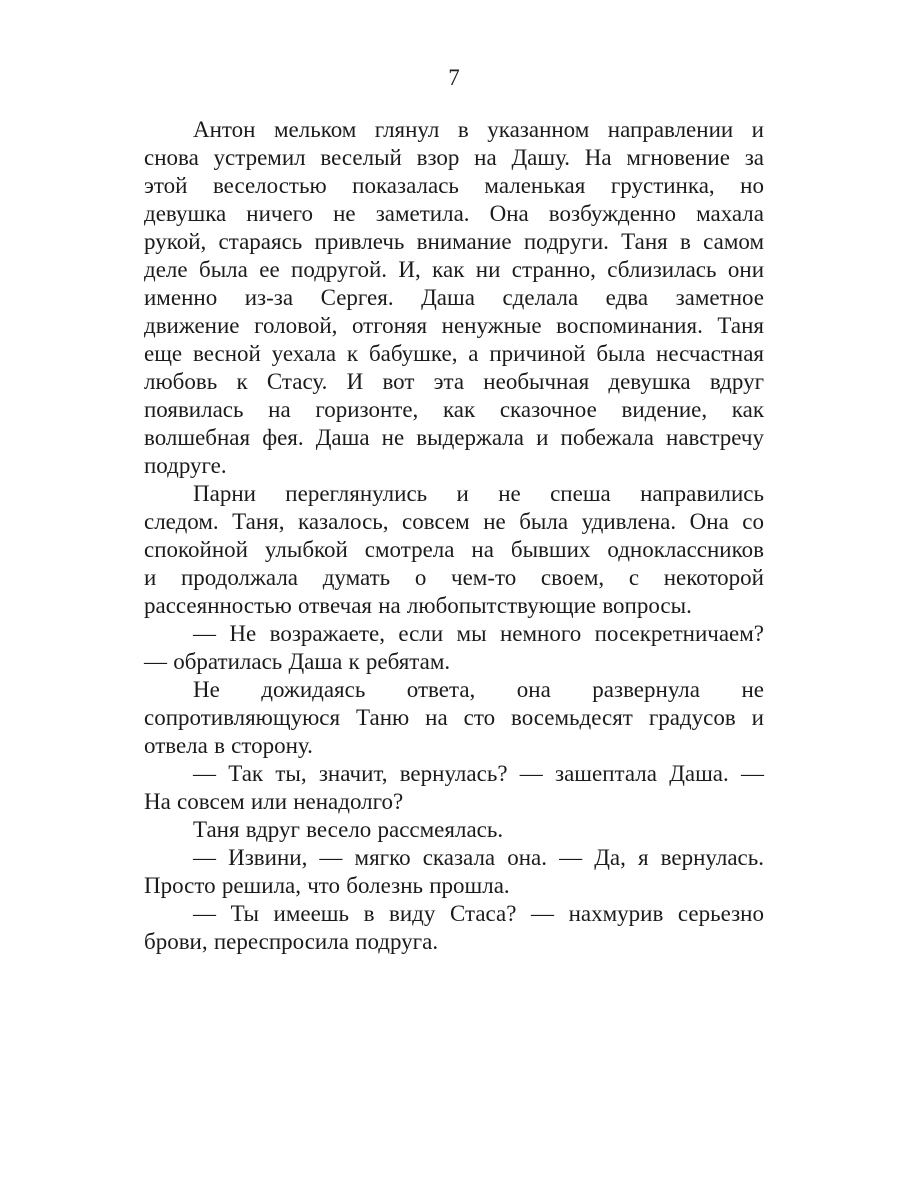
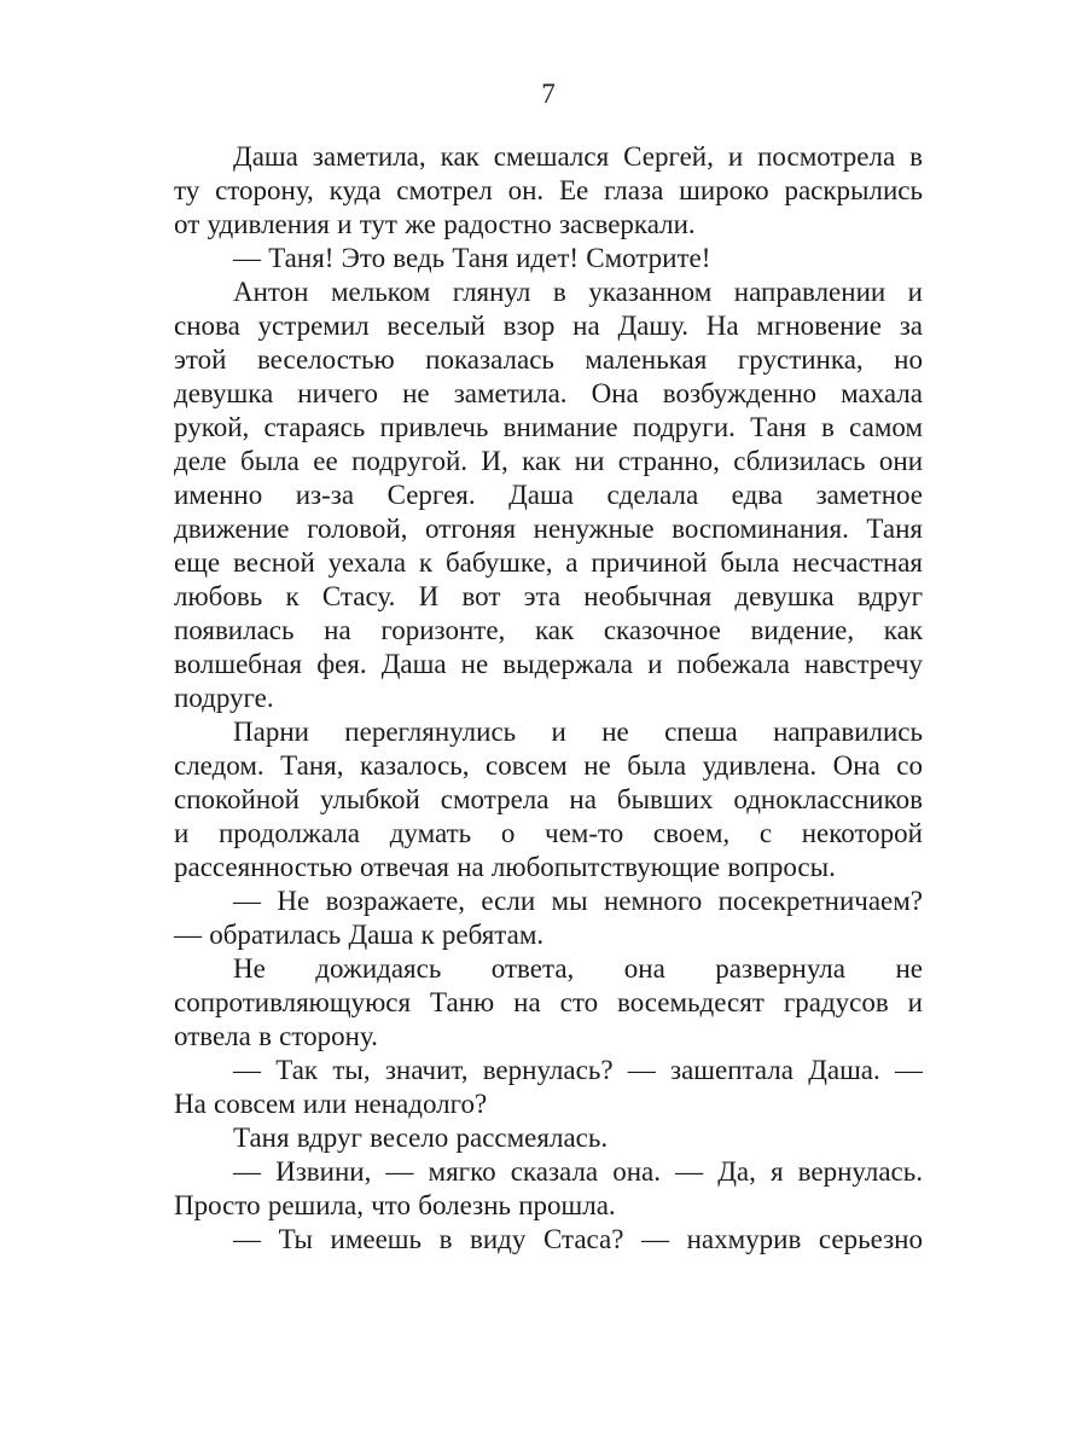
  7
+ Даша заметила, как смешался Сергей, и посмотрела в
+ ту сторону, куда смотрел он. Ее глаза широко раскрылись
+ от удивления и тут же радостно засверкали.
+ — Таня! Это ведь Таня идет! Смотрите!
  Антон мельком глянул в указанном направлении и
  снова устремил веселый взор на Дашу. На мгновение за
  этой веселостью показалась маленькая грустинка, но
  девушка ничего не заметила. Она возбужденно махала
  рукой, стараясь привлечь внимание подруги. Таня в самом
  деле была ее подругой. И, как ни странно, сблизилась они
  именно из-за Сергея. Даша сделала едва заметное
  движение головой, отгоняя ненужные воспоминания. Таня
  еще весной уехала к бабушке, а причиной была несчастная
  любовь к Стасу. И вот эта необычная девушка вдруг
  появилась на горизонте, как сказочное видение, как
  волшебная фея. Даша не выдержала и побежала навстречу
  подруге.
  Парни переглянулись и не спеша направились
  следом. Таня, казалось, совсем не была удивлена. Она со
  спокойной улыбкой смотрела на бывших одноклассников
  и продолжала думать о чем-то своем, с некоторой
  рассеянностью отвечая на любопытствующие вопросы.
  — Не возражаете, если мы немного посекретничаем?
  — обратилась Даша к ребятам.
  Не дожидаясь ответа, она развернула не
  сопротивляющуюся Таню на сто восемьдесят градусов и
  отвела в сторону.
  — Так ты, значит, вернулась? — зашептала Даша. —
  На совсем или ненадолго?
  Таня вдруг весело рассмеялась.
  — Извини, — мягко сказала она. — Да, я вернулась.
  Просто решила, что болезнь прошла.
  — Ты имеешь в виду Стаса? — нахмурив серьезно
- брови, переспросила подруга.
